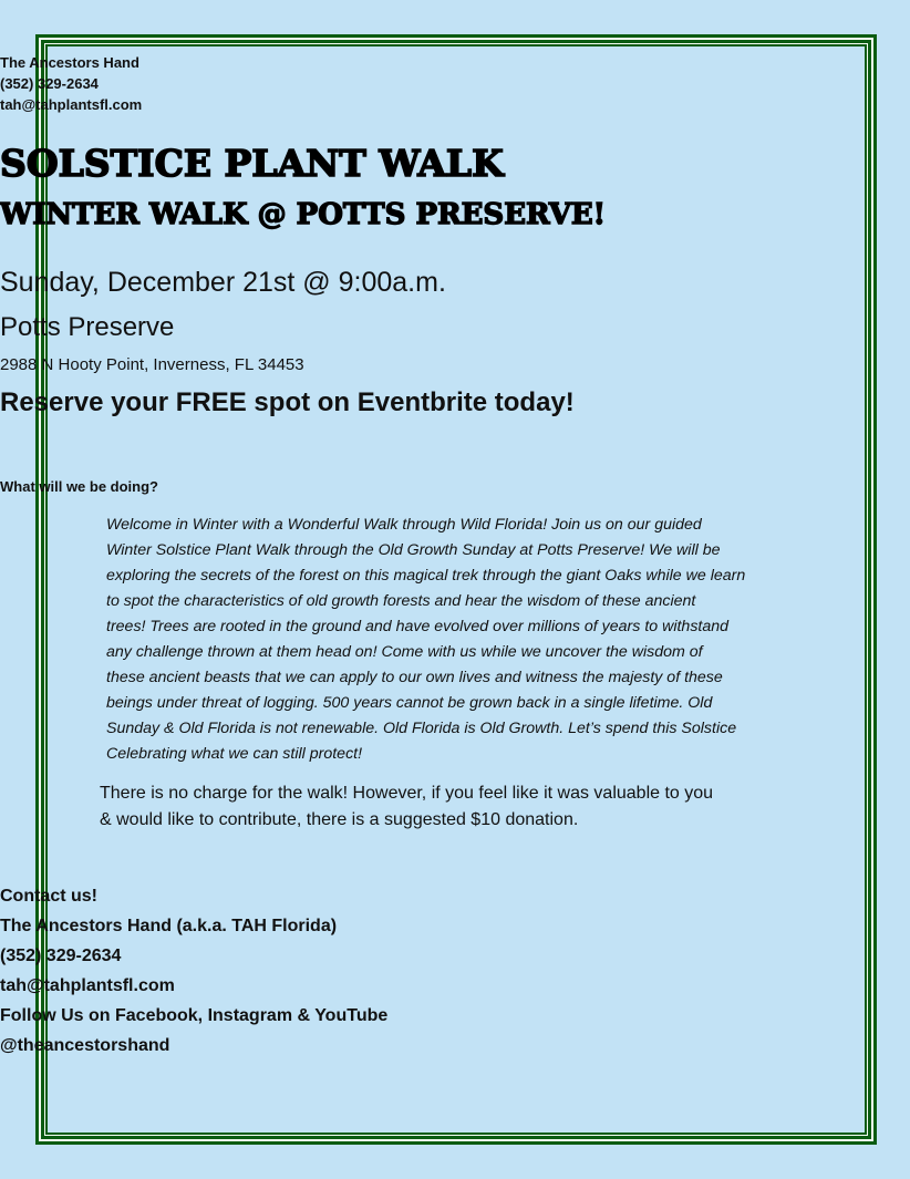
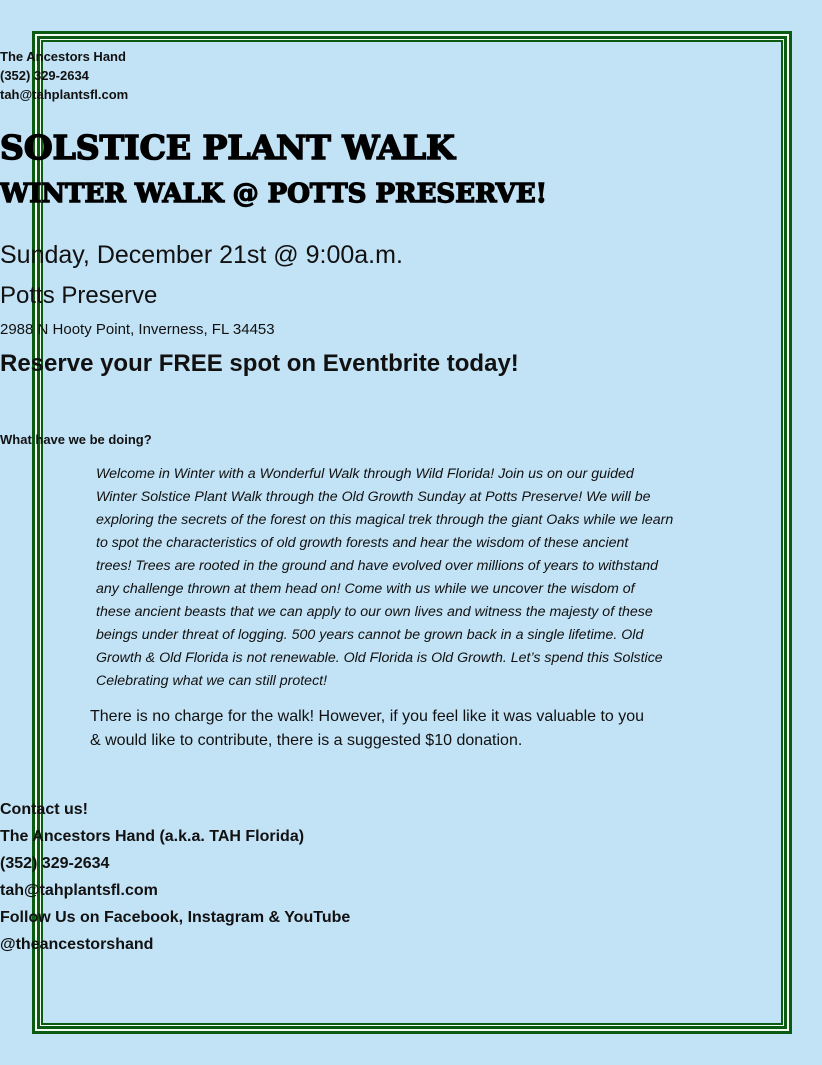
  The Ancestors Hand
  (352) 329-2634
  tah@tahplantsfl.com
  SOLSTICE PLANT WALK
  WINTER WALK @ POTTS PRESERVE!
  Sunday, December 21st @ 9:00a.m.
  Potts Preserve
  2988 N Hooty Point, Inverness, FL 34453
  Reserve your FREE spot on Eventbrite today!
- What will we be doing?
+ What have we be doing?
  Welcome in Winter with a Wonderful Walk through Wild Florida! Join us on our guided
  Winter Solstice Plant Walk through the Old Growth Sunday at Potts Preserve! We will be
  exploring the secrets of the forest on this magical trek through the giant Oaks while we learn
  to spot the characteristics of old growth forests and hear the wisdom of these ancient
  trees! Trees are rooted in the ground and have evolved over millions of years to withstand
  any challenge thrown at them head on! Come with us while we uncover the wisdom of
  these ancient beasts that we can apply to our own lives and witness the majesty of these
  beings under threat of logging. 500 years cannot be grown back in a single lifetime. Old
- Sunday & Old Florida is not renewable. Old Florida is Old Growth. Let’s spend this Solstice
+ Growth & Old Florida is not renewable. Old Florida is Old Growth. Let’s spend this Solstice
  Celebrating what we can still protect!
  There is no charge for the walk! However, if you feel like it was valuable to you
  & would like to contribute, there is a suggested $10 donation.
  Contact us!
  The Ancestors Hand (a.k.a. TAH Florida)
  (352) 329-2634
  tah@tahplantsfl.com
  Follow Us on Facebook, Instagram & YouTube
  @theancestorshand
